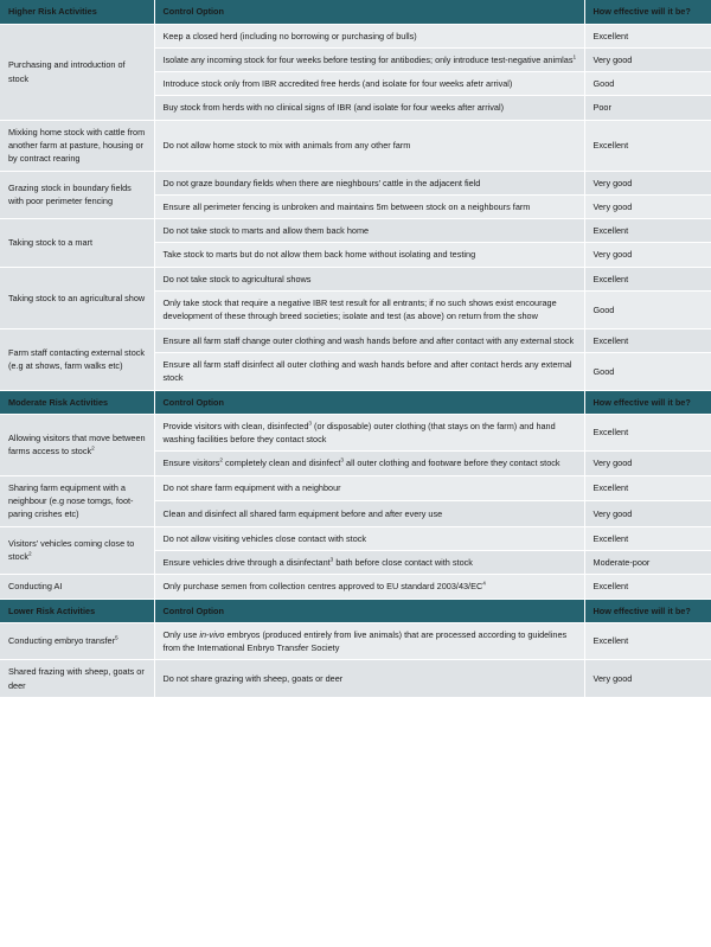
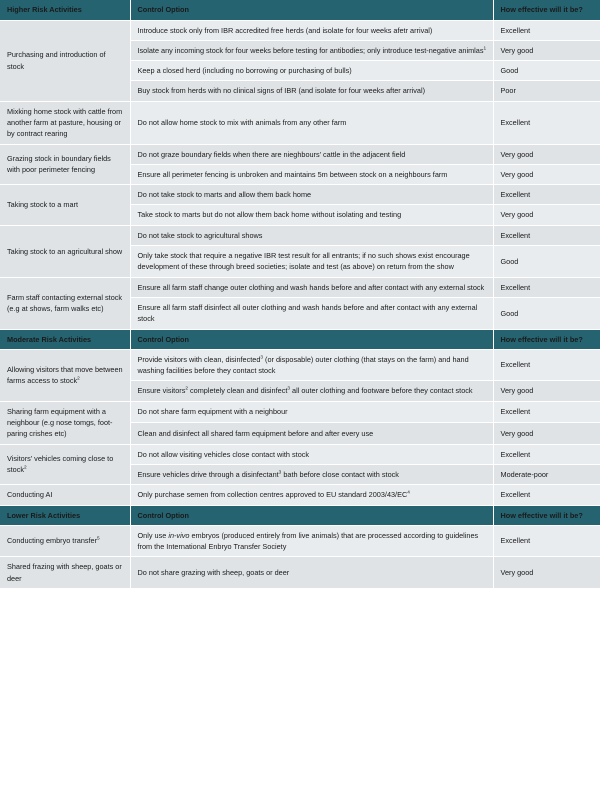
  Higher Risk Activities	Control Option	How effective will it be?
- Purchasing and introduction of stock	Keep a closed herd (including no borrowing or purchasing of bulls)	Excellent
+ Purchasing and introduction of stock	Introduce stock only from IBR accredited free herds (and isolate for four weeks afetr arrival)	Excellent
  Isolate any incoming stock for four weeks before testing for antibodies; only introduce test-negative animlas	Very good
- Introduce stock only from IBR accredited free herds (and isolate for four weeks afetr arrival)	Good
+ Keep a closed herd (including no borrowing or purchasing of bulls)	Good
  Buy stock from herds with no clinical signs of IBR (and isolate for four weeks after arrival)	Poor
  Mixking home stock with cattle from another farm at pasture, housing or by contract rearing	Do not allow home stock to mix with animals from any other farm	Excellent
  Grazing stock in boundary fields with poor perimeter fencing	Do not graze boundary fields when there are nieghbours’ cattle in the adjacent field	Very good
  Ensure all perimeter fencing is unbroken and maintains 5m between stock on a neighbours farm	Very good
  Taking stock to a mart	Do not take stock to marts and allow them back home	Excellent
  Take stock to marts but do not allow them back home without isolating and testing	Very good
  Taking stock to an agricultural show	Do not take stock to agricultural shows	Excellent
  Only take stock that require a negative IBR test result for all entrants; if no such shows exist encourage development of these through breed societies; isolate and test (as above) on return from the show	Good
  Farm staff contacting external stock (e.g at shows, farm walks etc)	Ensure all farm staff change outer clothing and wash hands before and after contact with any external stock	Excellent
- Ensure all farm staff disinfect all outer clothing and wash hands before and after contact herds any external stock	Good
+ Ensure all farm staff disinfect all outer clothing and wash hands before and after contact with any external stock	Good
  Moderate Risk Activities	Control Option	How effective will it be?
  Allowing visitors that move between farms access to stock	Provide visitors with clean, disinfected (or disposable) outer clothing (that stays on the farm) and hand washing facilities before they contact stock	Excellent
  Ensure visitors completely clean and disinfect all outer clothing and footware before they contact stock	Very good
  Sharing farm equipment with a neighbour (e.g nose tomgs, foot-paring crishes etc)	Do not share farm equipment with a neighbour	Excellent
  Clean and disinfect all shared farm equipment before and after every use	Very good
  Visitors’ vehicles coming close to stock	Do not allow visiting vehicles close contact with stock	Excellent
  Ensure vehicles drive through a disinfectant bath before close contact with stock	Moderate-poor
  Conducting AI	Only purchase semen from collection centres approved to EU standard 2003/43/EC	Excellent
  Lower Risk Activities	Control Option	How effective will it be?
  Conducting embryo transfer	Only use in-vivo embryos (produced entirely from live animals) that are processed according to guidelines from the International Enbryo Transfer Society	Excellent
  Shared frazing with sheep, goats or deer	Do not share grazing with sheep, goats or deer	Very good
